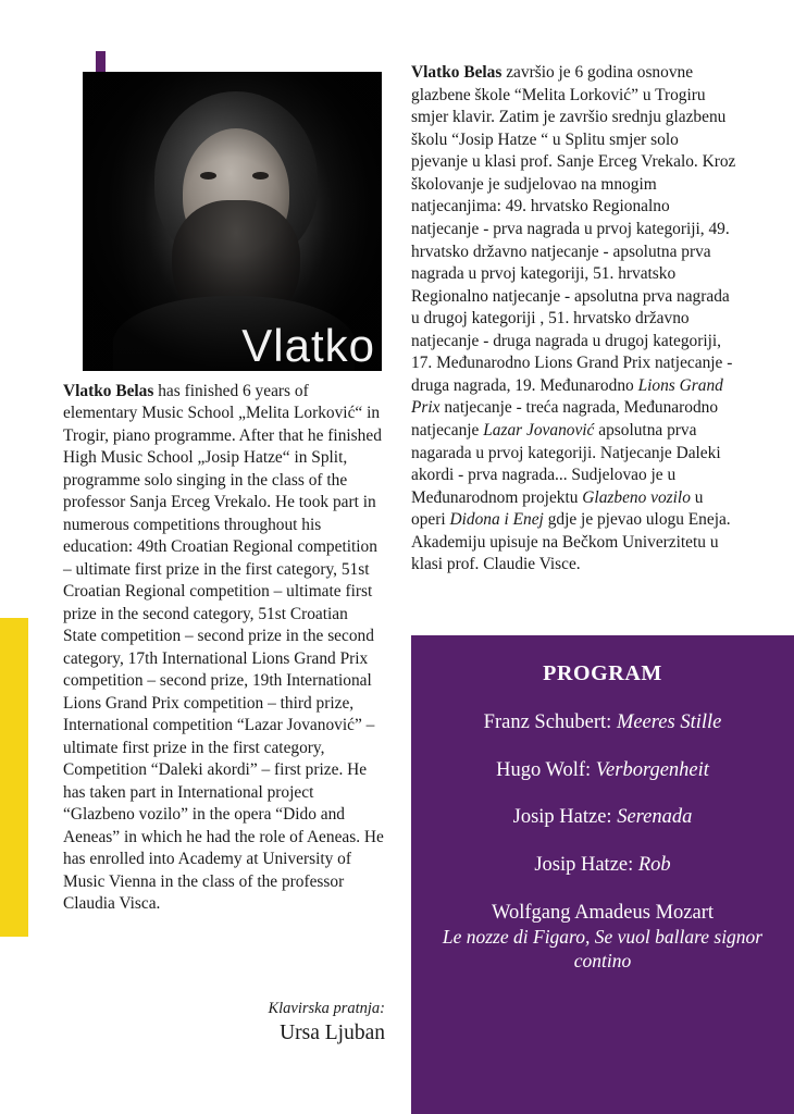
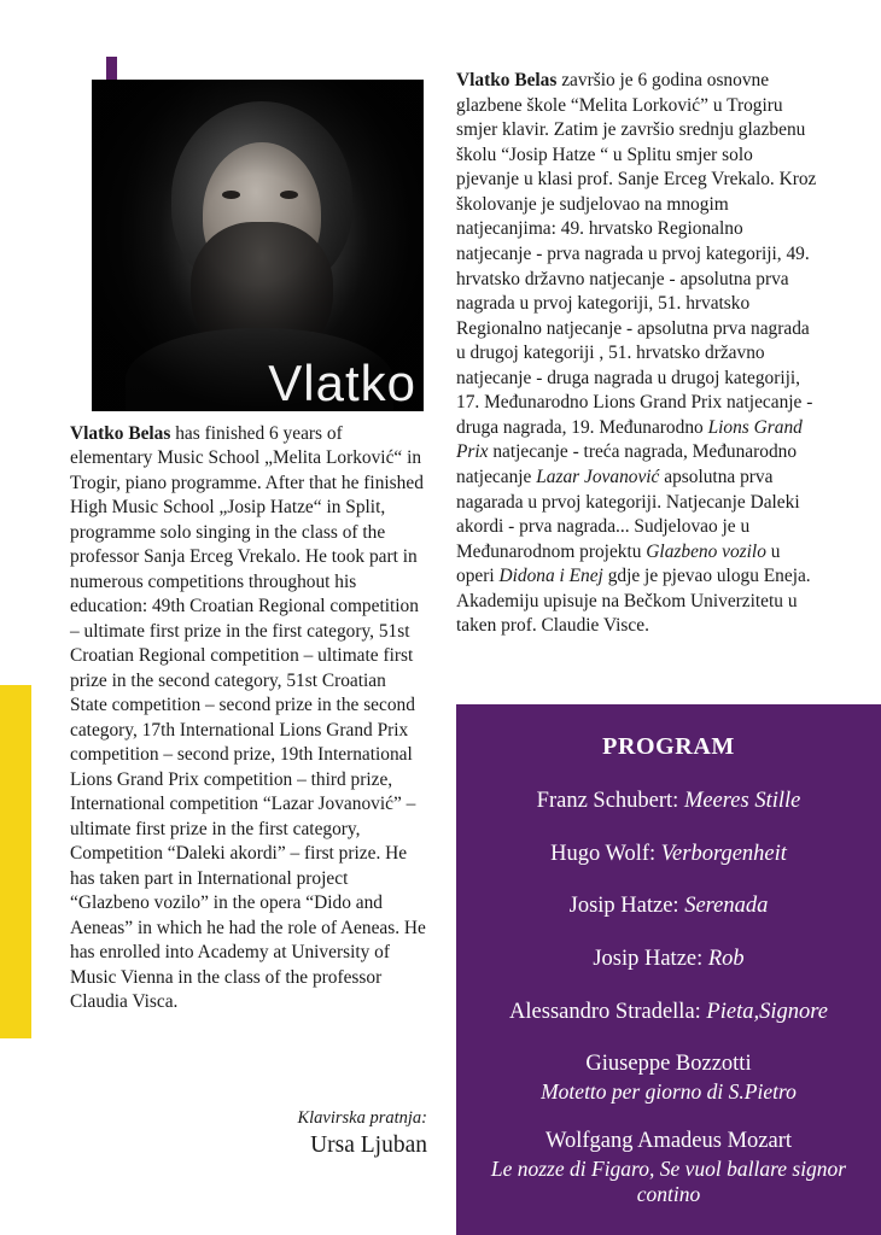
  Vlatko
  Vlatko Belas has finished 6 years of elementary Music School „Melita Lorković“ in Trogir, piano programme. After that he finished High Music School „Josip Hatze“ in Split, programme solo singing in the class of the professor Sanja Erceg Vrekalo. He took part in numerous competitions throughout his education: 49th Croatian Regional competition – ultimate first prize in the first category, 51st Croatian Regional competition – ultimate first prize in the second category, 51st Croatian State competition – second prize in the second category, 17th International Lions Grand Prix competition – second prize, 19th International Lions Grand Prix competition – third prize, International competition “Lazar Jovanović” – ultimate first prize in the first category, Competition “Daleki akordi” – first prize. He has taken part in International project “Glazbeno vozilo” in the opera “Dido and Aeneas” in which he had the role of Aeneas. He has enrolled into Academy at University of Music Vienna in the class of the professor Claudia Visca.
- Vlatko Belas završio je 6 godina osnovne glazbene škole “Melita Lorković” u Trogiru smjer klavir. Zatim je završio srednju glazbenu školu “Josip Hatze “ u Splitu smjer solo pjevanje u klasi prof. Sanje Erceg Vrekalo. Kroz školovanje je sudjelovao na mnogim natjecanjima: 49. hrvatsko Regionalno natjecanje - prva nagrada u prvoj kategoriji, 49. hrvatsko državno natjecanje - apsolutna prva nagrada u prvoj kategoriji, 51. hrvatsko Regionalno natjecanje - apsolutna prva nagrada u drugoj kategoriji , 51. hrvatsko državno natjecanje - druga nagrada u drugoj kategoriji, 17. Međunarodno Lions Grand Prix natjecanje - druga nagrada, 19. Međunarodno Lions Grand Prix natjecanje - treća nagrada, Međunarodno natjecanje Lazar Jovanović apsolutna prva nagarada u prvoj kategoriji. Natjecanje Daleki akordi - prva nagrada... Sudjelovao je u Međunarodnom projektu Glazbeno vozilo u operi Didona i Enej gdje je pjevao ulogu Eneja. Akademiju upisuje na Bečkom Univerzitetu u klasi prof. Claudie Visce.
+ Vlatko Belas završio je 6 godina osnovne glazbene škole “Melita Lorković” u Trogiru smjer klavir. Zatim je završio srednju glazbenu školu “Josip Hatze “ u Splitu smjer solo pjevanje u klasi prof. Sanje Erceg Vrekalo. Kroz školovanje je sudjelovao na mnogim natjecanjima: 49. hrvatsko Regionalno natjecanje - prva nagrada u prvoj kategoriji, 49. hrvatsko državno natjecanje - apsolutna prva nagrada u prvoj kategoriji, 51. hrvatsko Regionalno natjecanje - apsolutna prva nagrada u drugoj kategoriji , 51. hrvatsko državno natjecanje - druga nagrada u drugoj kategoriji, 17. Međunarodno Lions Grand Prix natjecanje - druga nagrada, 19. Međunarodno Lions Grand Prix natjecanje - treća nagrada, Međunarodno natjecanje Lazar Jovanović apsolutna prva nagarada u prvoj kategoriji. Natjecanje Daleki akordi - prva nagrada... Sudjelovao je u Međunarodnom projektu Glazbeno vozilo u operi Didona i Enej gdje je pjevao ulogu Eneja. Akademiju upisuje na Bečkom Univerzitetu u taken prof. Claudie Visce.
  Klavirska pratnja:
  Ursa Ljuban
  PROGRAM
  Franz Schubert: Meeres Stille
  Hugo Wolf: Verborgenheit
  Josip Hatze: Serenada
  Josip Hatze: Rob
+ Alessandro Stradella: Pieta,Signore
+ Giuseppe Bozzotti
+ Motetto per giorno di S.Pietro
  Wolfgang Amadeus Mozart
  Le nozze di Figaro, Se vuol ballare signor contino
